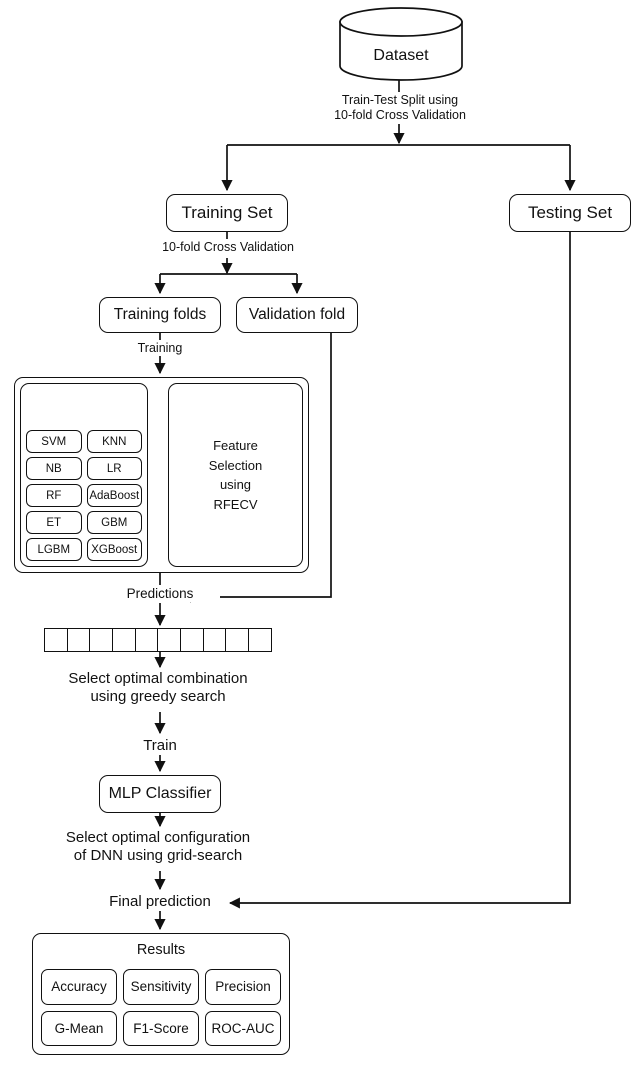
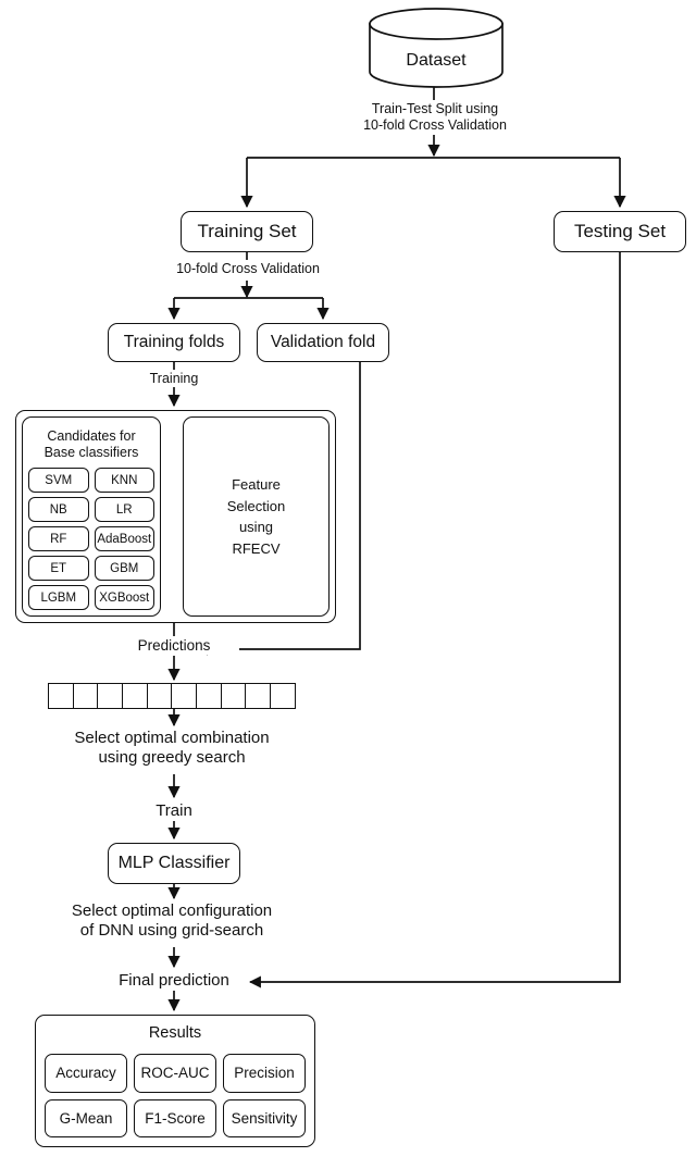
  Dataset
  Train-Test Split using
  10-fold Cross Validation
  Training Set
  Testing Set
  10-fold Cross Validation
  Training folds
  Validation fold
  Training
+ Candidates for
+ Base classifiers
  SVM
  KNN
  NB
  LR
  RF
  AdaBoost
  ET
  GBM
  LGBM
  XGBoost
  Feature
  Selection
  using
  RFECV
  Predictions
  Select optimal combination
  using greedy search
  Train
  MLP Classifier
  Select optimal configuration
  of DNN using grid-search
  Final prediction
  Results
  Accuracy
- Sensitivity
+ ROC-AUC
  Precision
  G-Mean
  F1-Score
- ROC-AUC
+ Sensitivity
